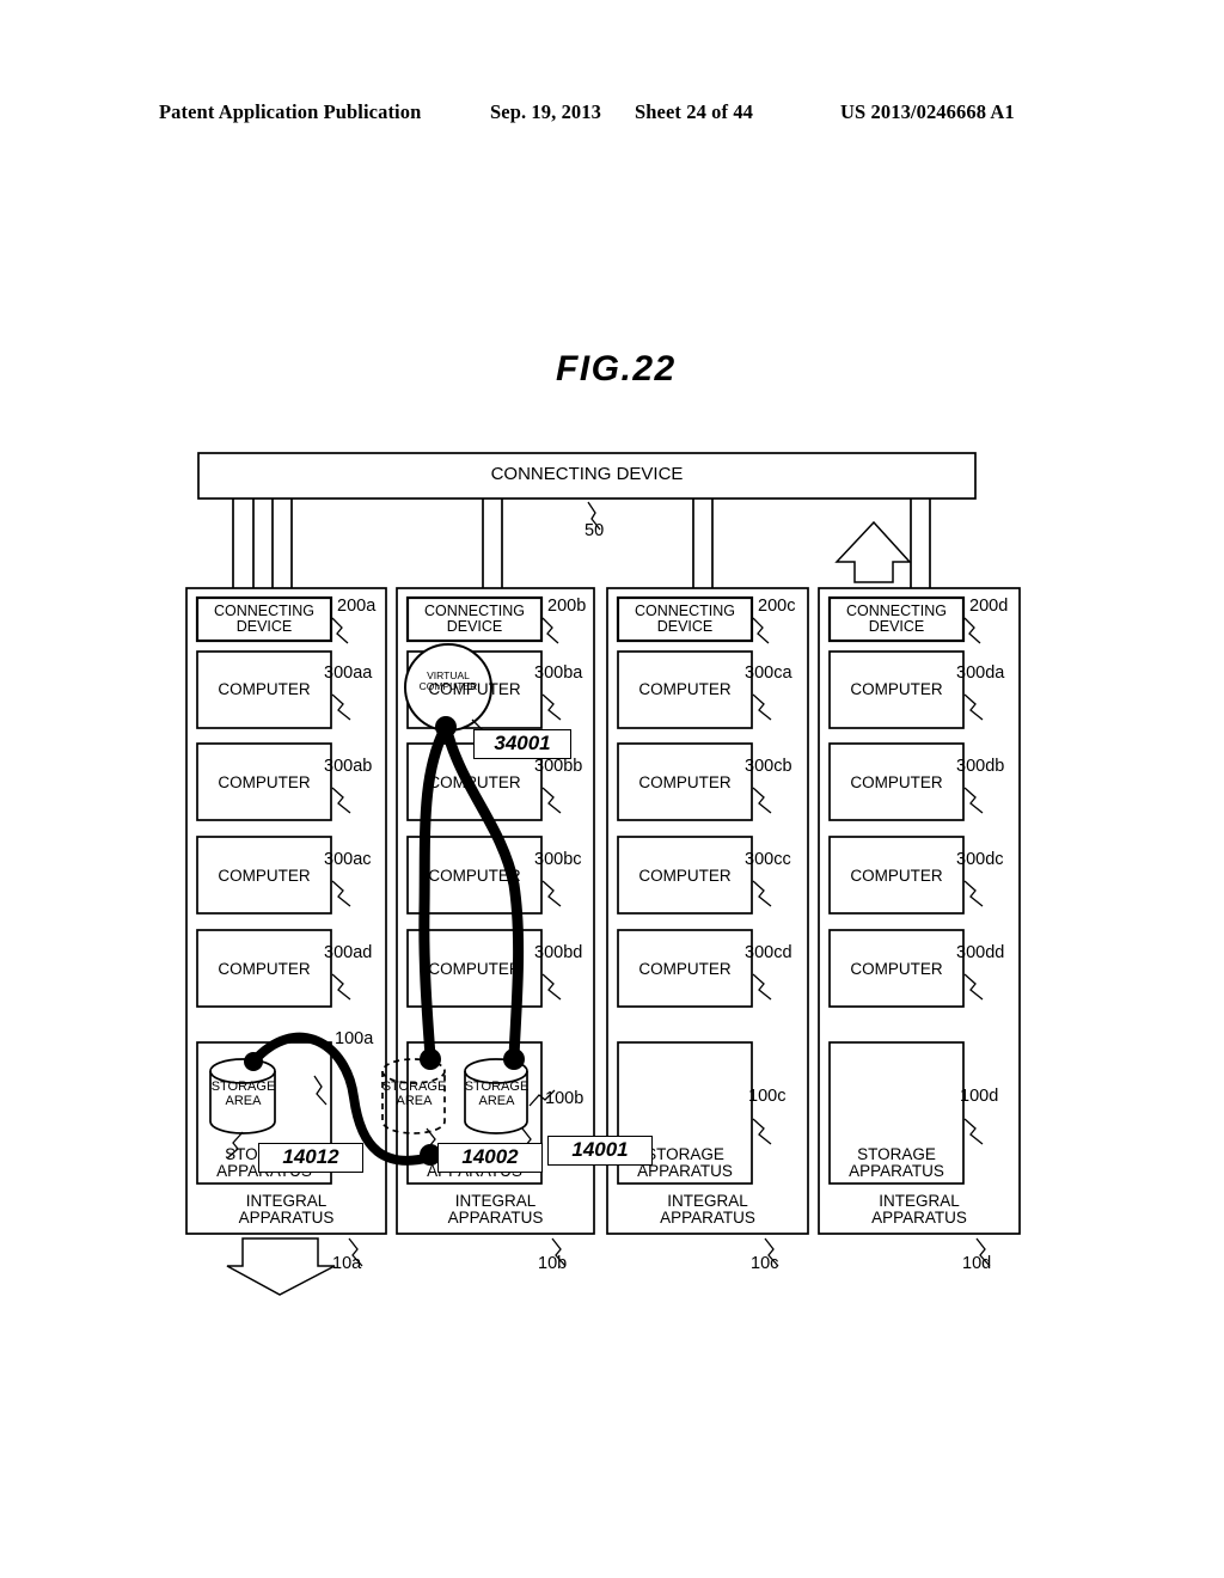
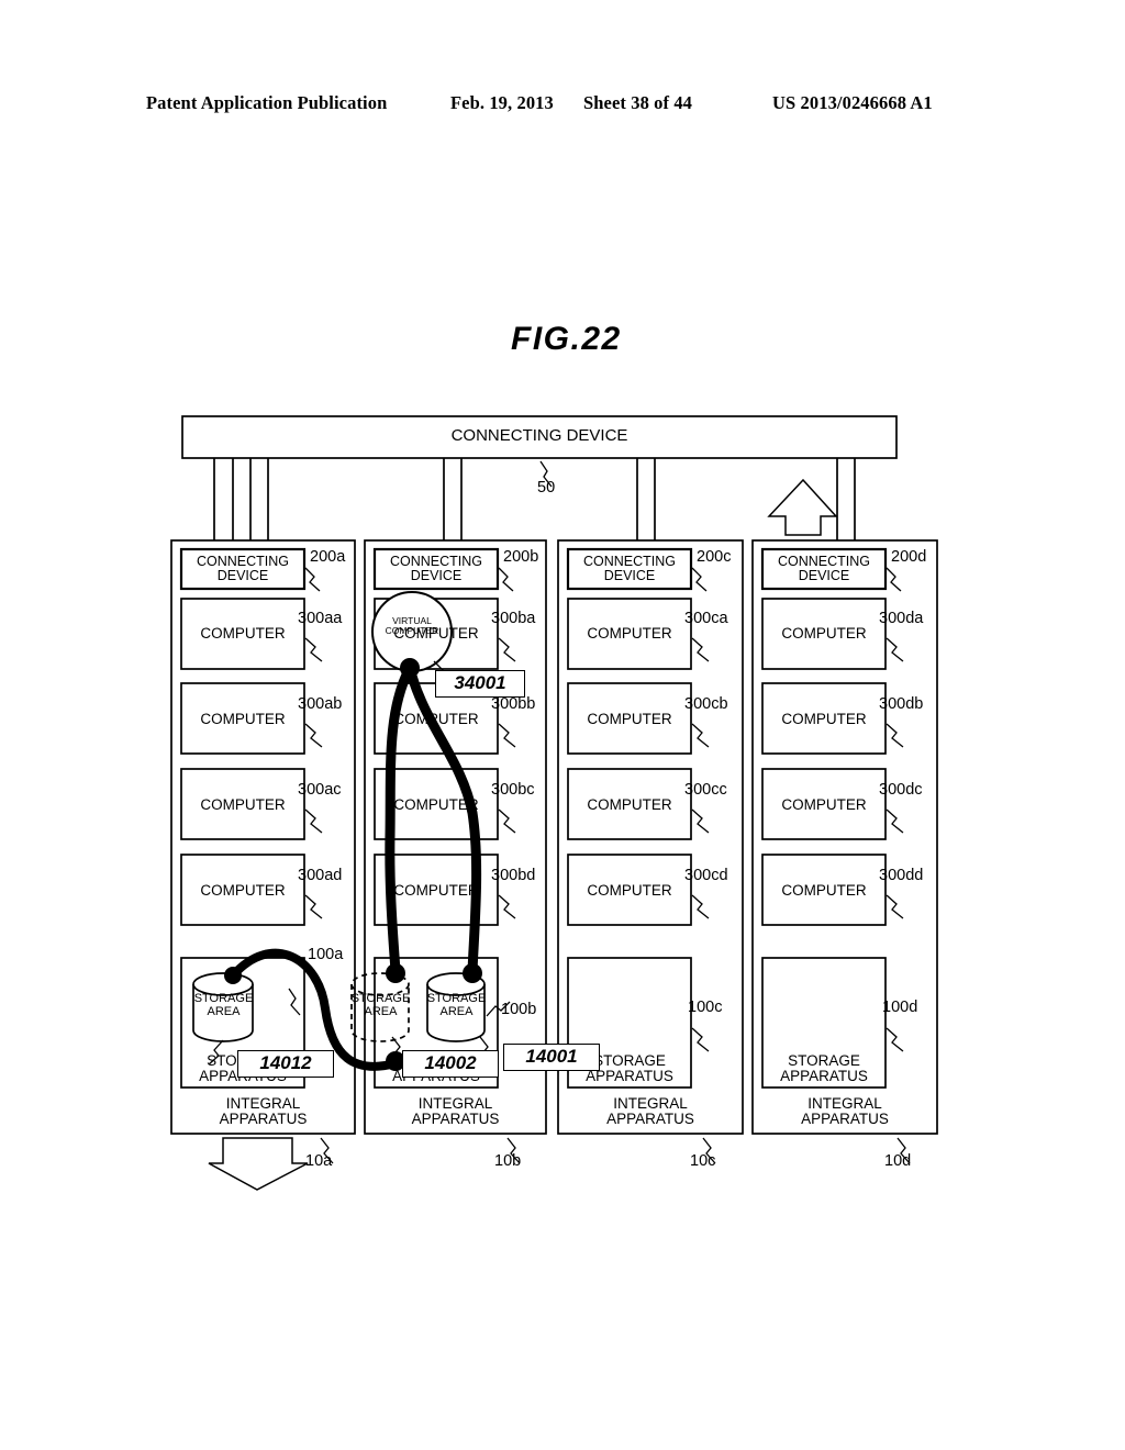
  Patent Application Publication
- Sep. 19, 2013
+ Feb. 19, 2013
- Sheet 24 of 44
+ Sheet 38 of 44
  US 2013/0246668 A1
  FIG.22
  CONNECTING DEVICE
  50
  CONNECTING
  DEVICE
  200a
  COMPUTER
  300aa
  COMPUTER
  300ab
  COMPUTER
  300ac
  COMPUTER
  300ad
  STORAGE
  AREA
  100a
  INTEGRAL
  APPARATUS
  10a
  CONNECTING
  DEVICE
  200b
  COMPUTER
  300ba
  COMPUTER
  300bb
  COMPUTER
  300bc
  COMPUTER
  300bd
  VIRTUAL
  COMPUTER
  STORAGE
  AREA
  STORAGE
  AREA
  100b
  INTEGRAL
  APPARATUS
  10b
  CONNECTING
  DEVICE
  200c
  COMPUTER
  300ca
  COMPUTER
  300cb
  COMPUTER
  300cc
  COMPUTER
  300cd
  100c
  TORAGE
  APPARATUS
  INTEGRAL
  APPARATUS
  10c
  CONNECTING
  DEVICE
  200d
  COMPUTER
  300da
  COMPUTER
  300db
  COMPUTER
  300dc
  COMPUTER
  300dd
  100d
  STORAGE
  APPARATUS
  INTEGRAL
  APPARATUS
  10d
  34001
  14012
  14002
  14001
